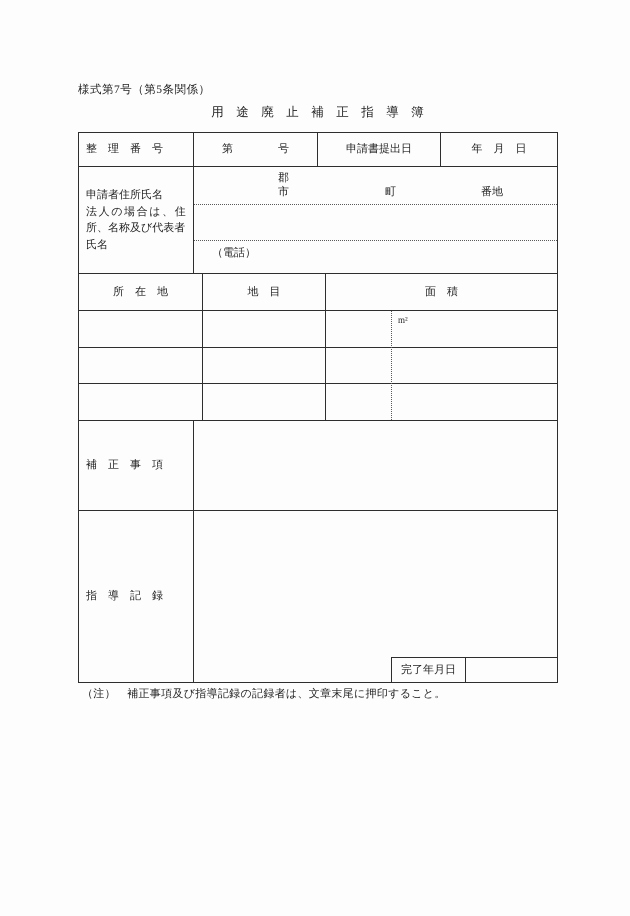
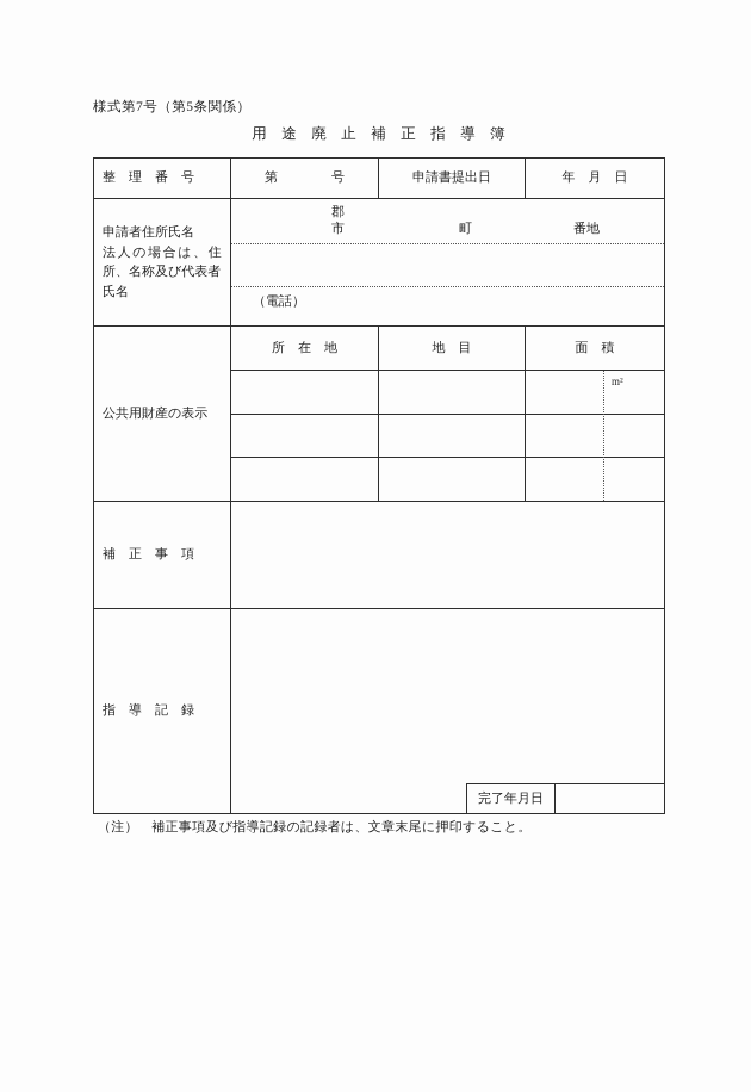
  様式第7号（第5条関係）
  用 途 廃 止 補 正 指 導 簿
  整 理 番 号
  第
  号
  申請書提出日
  年 月 日
  申請者住所氏名
  法人の場合は、住
  所、名称及び代表者
  氏名
  郡
  市
  町
  番地
  （電話）
+ 公共用財産の表示
  所 在 地
  地 目
  面 積
  m²
  補 正 事 項
  指 導 記 録
  完了年月日
  （注） 補正事項及び指導記録の記録者は、文章末尾に押印すること。
